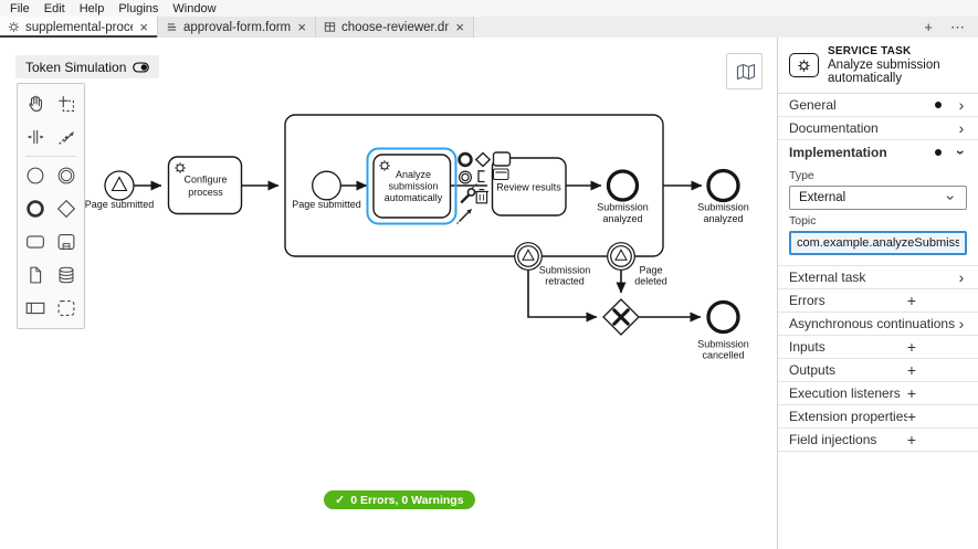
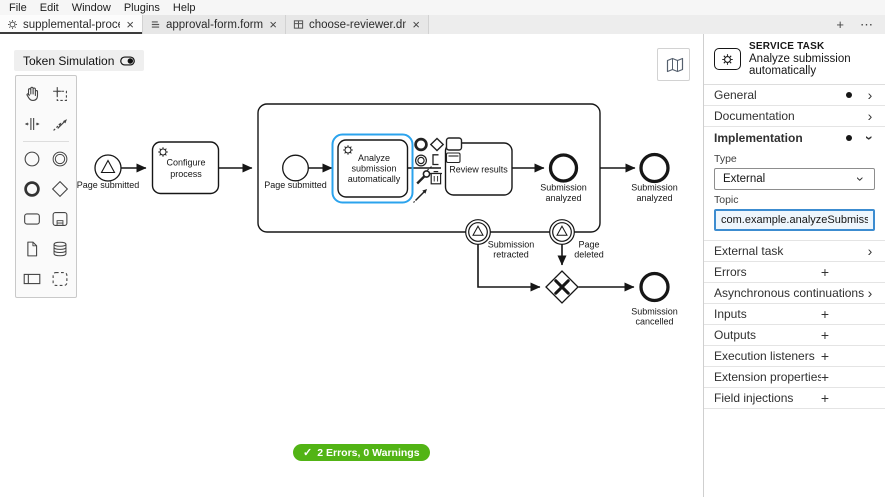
  File
  Edit
- Help
+ Window
  Plugins
- Window
+ Help
  ×
  approval-form.form
  ×
  choose-reviewer.d
  ×
  +
  ⋯
  Token Simulation
  Page submitted
  Configure
  process
  Page submitted
  Analyze
  submission
  automatically
  Review results
  Submission
  analyzed
  Submission
  analyzed
  Submission
  retracted
  Page
  deleted
  Submission
  cancelled
  ✓
- 0 Errors, 0 Warnings
+ 2 Errors, 0 Warnings
  SERVICE TASK
  Analyze submission automatically
  General
  ›
  Documentation
  ›
  Implementation
  Type
  External
  Topic
  com.example.analyzeSubmiss
  External task
  ›
  Errors
  +
  Asynchronous continuations
  ›
  Inputs
  +
  Outputs
  +
  Execution listeners
  +
  Extension properties
  +
  Field injections
  +
